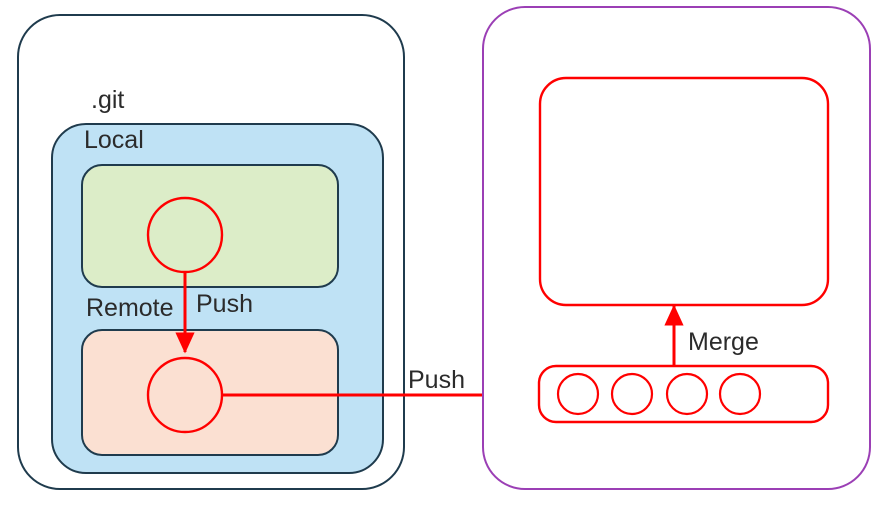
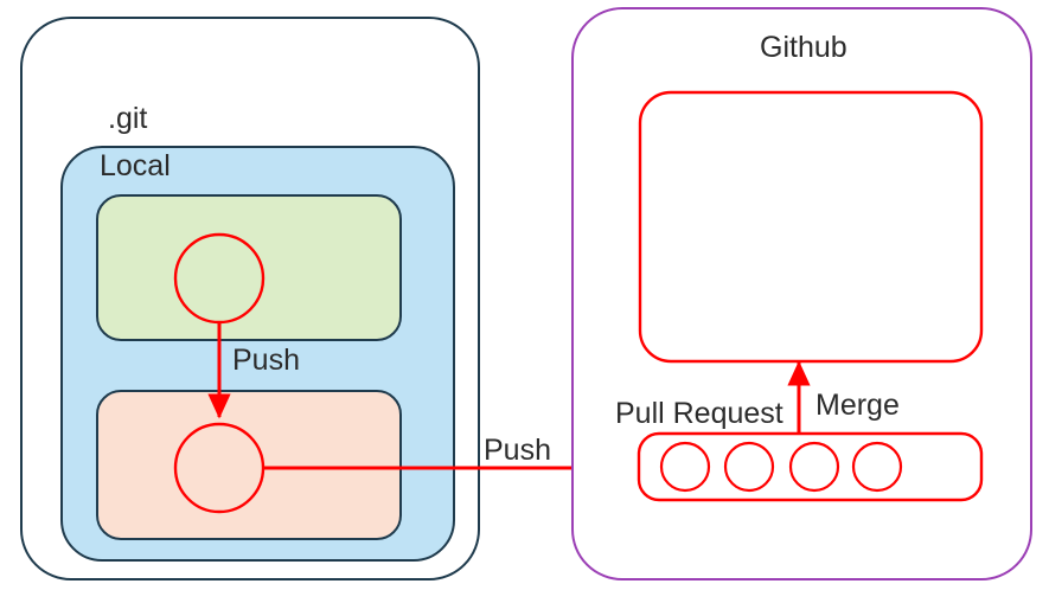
  .git
  Local
- Remote
  Push
  Push
+ Github
+ Pull Request
  Merge
